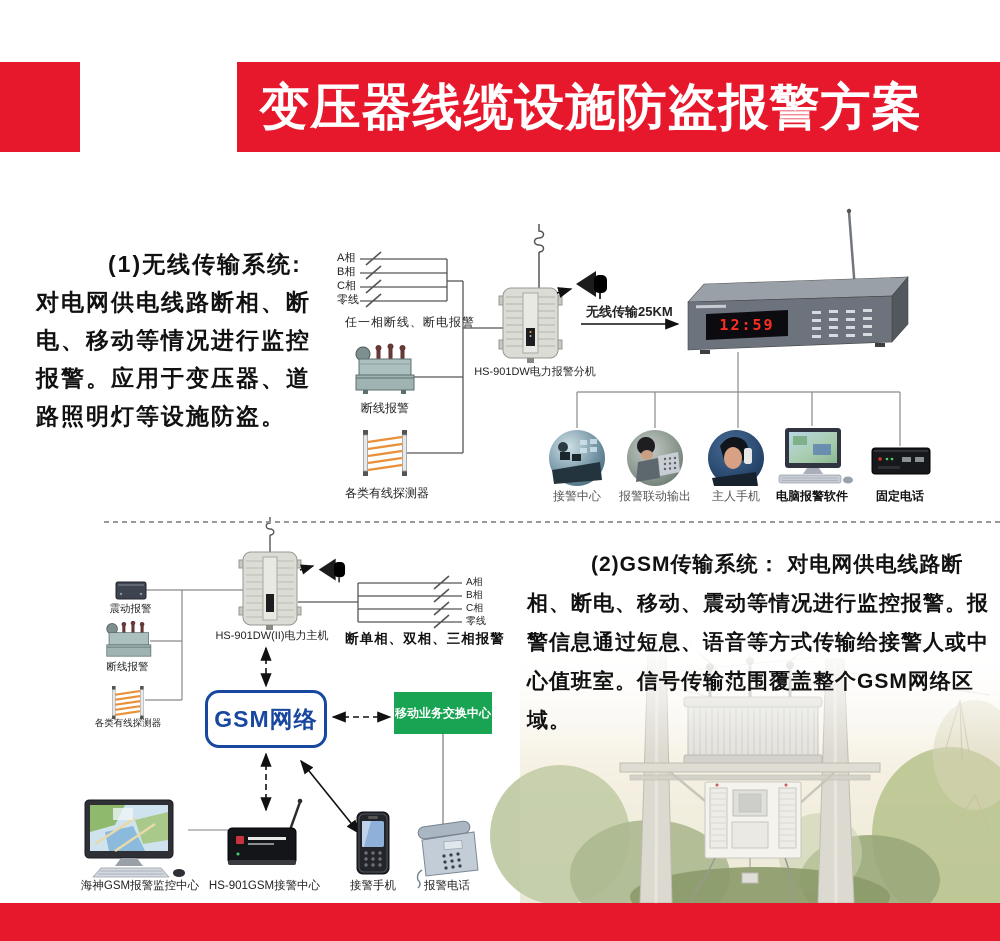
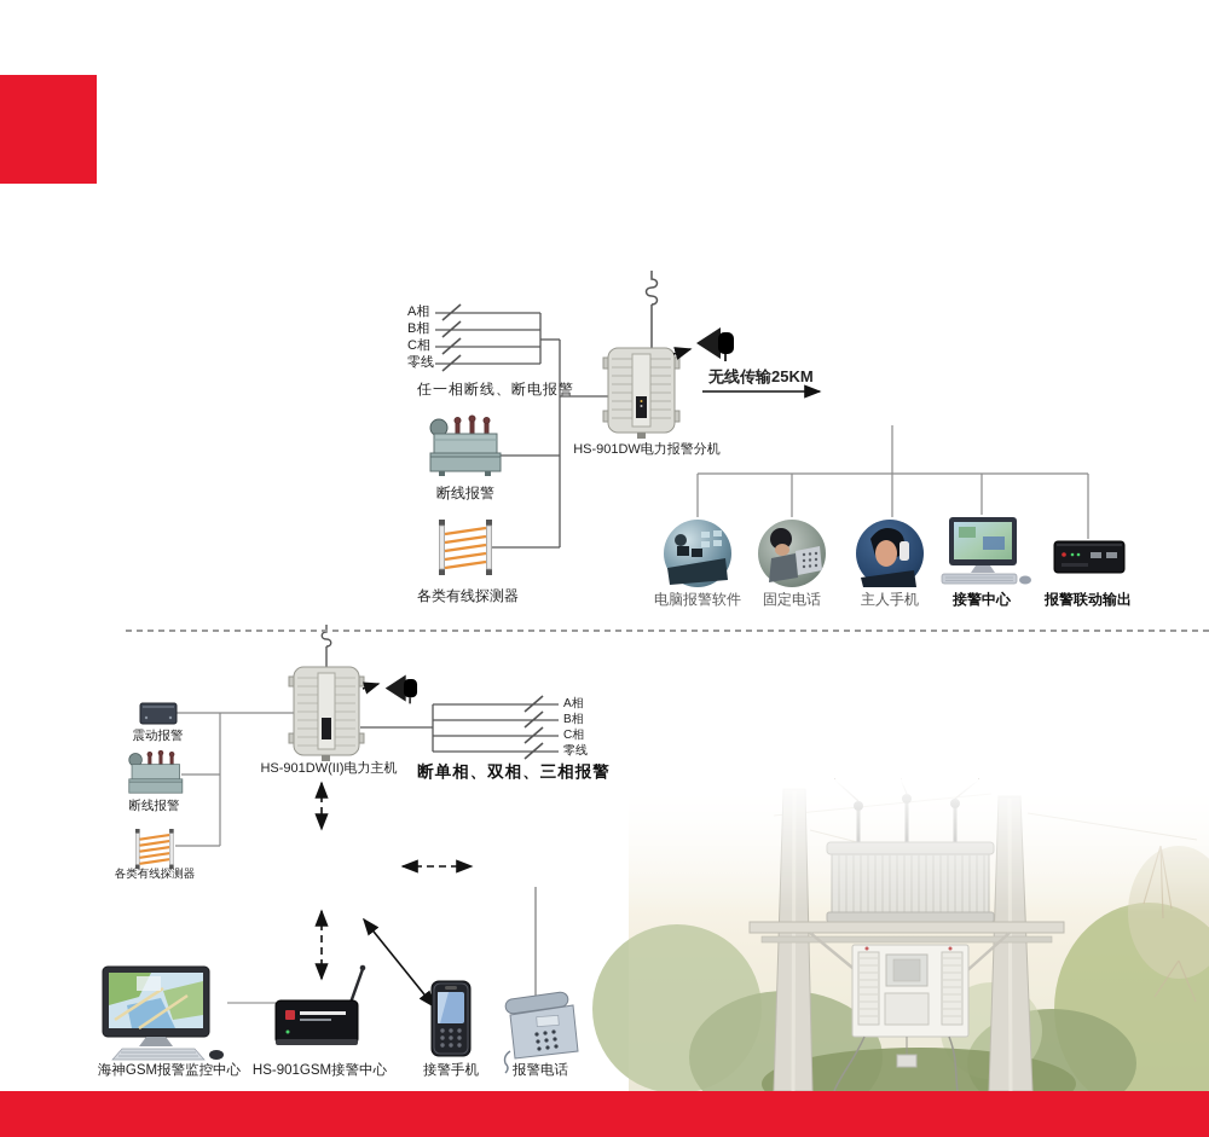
- 12:59
- 变压器线缆设施防盗报警方案
- (1)无线传输系统: 对电网供电线路断相、断电、移动等情况进行监控报警。应用于变压器、道路照明灯等设施防盗。
- (2)GSM传输系统： 对电网供电线路断相、断电、移动、震动等情况进行监控报警。报警信息通过短息、语音等方式传输给接警人或中心值班室。信号传输范围覆盖整个GSM网络区域。
  A相
  B相
  C相
  零线
  任一相断线、断电报警
  断线报警
  各类有线探测器
  HS-901DW电力报警分机
  无线传输25KM
- 接警中心
+ 电脑报警软件
- 报警联动输出
+ 固定电话
  主人手机
- 电脑报警软件
+ 接警中心
- 固定电话
+ 报警联动输出
  震动报警
  断线报警
  各类有线探测器
  HS-901DW(II)电力主机
  A相
  B相
  C相
  零线
  断单相、双相、三相报警
- GSM网络
- 移动业务交换中心
  海神GSM报警监控中心
  HS-901GSM接警中心
  接警手机
  报警电话
